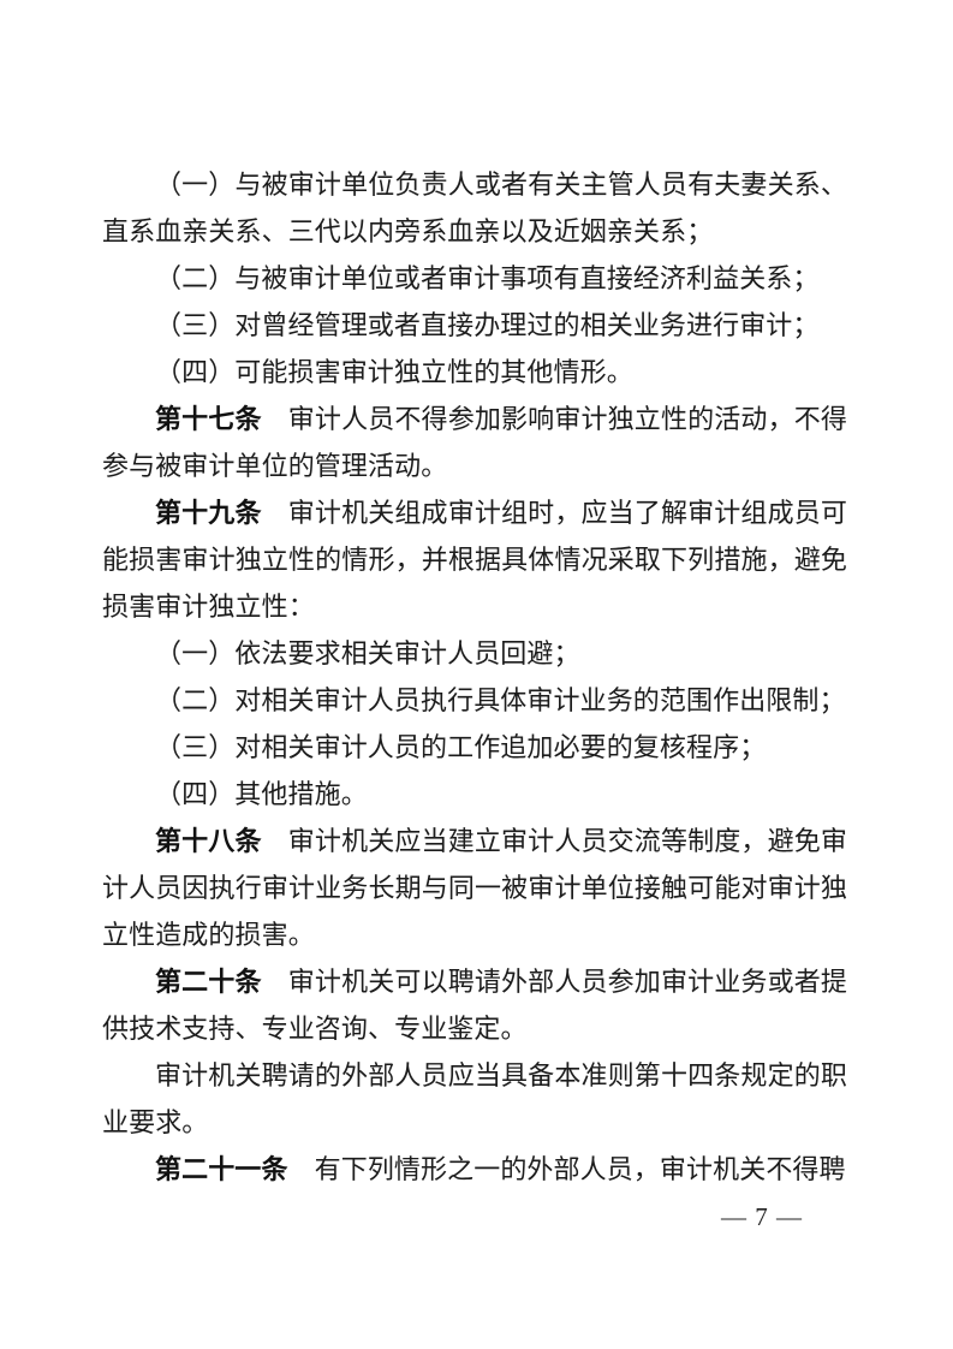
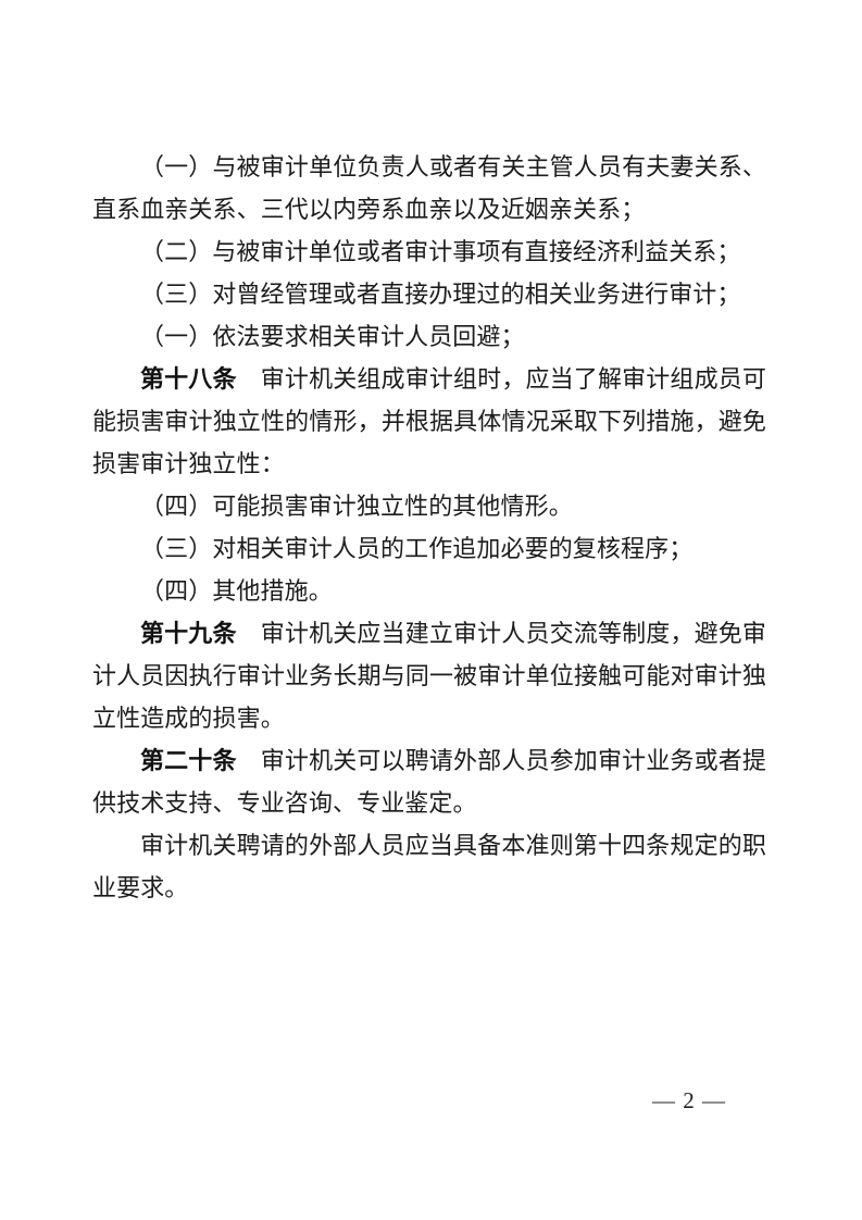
  （一）与被审计单位负责人或者有关主管人员有夫妻关系、直系血亲关系、三代以内旁系血亲以及近姻亲关系；
  （二）与被审计单位或者审计事项有直接经济利益关系；
  （三）对曾经管理或者直接办理过的相关业务进行审计；
- （四）可能损害审计独立性的其他情形。
+ （一）依法要求相关审计人员回避；
- 第十七条 审计人员不得参加影响审计独立性的活动，不得参与被审计单位的管理活动。
- 第十九条 审计机关组成审计组时，应当了解审计组成员可能损害审计独立性的情形，并根据具体情况采取下列措施，避免损害审计独立性：
+ 第十八条 审计机关组成审计组时，应当了解审计组成员可能损害审计独立性的情形，并根据具体情况采取下列措施，避免损害审计独立性：
- （一）依法要求相关审计人员回避；
+ （四）可能损害审计独立性的其他情形。
- （二）对相关审计人员执行具体审计业务的范围作出限制；
  （三）对相关审计人员的工作追加必要的复核程序；
  （四）其他措施。
- 第十八条 审计机关应当建立审计人员交流等制度，避免审计人员因执行审计业务长期与同一被审计单位接触可能对审计独立性造成的损害。
+ 第十九条 审计机关应当建立审计人员交流等制度，避免审计人员因执行审计业务长期与同一被审计单位接触可能对审计独立性造成的损害。
  第二十条 审计机关可以聘请外部人员参加审计业务或者提供技术支持、专业咨询、专业鉴定。
  审计机关聘请的外部人员应当具备本准则第十四条规定的职业要求。
- 第二十一条 有下列情形之一的外部人员，审计机关不得聘
- — 7 —
+ — 2 —
